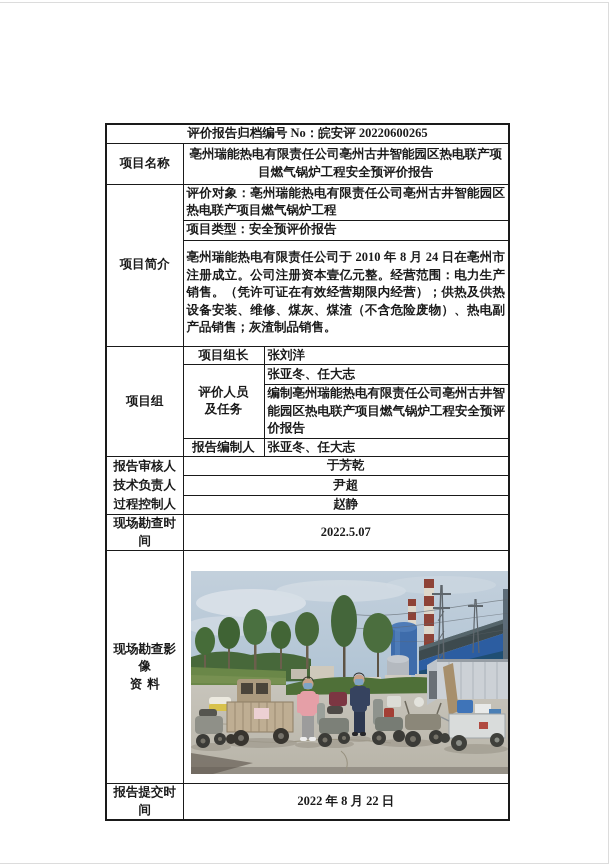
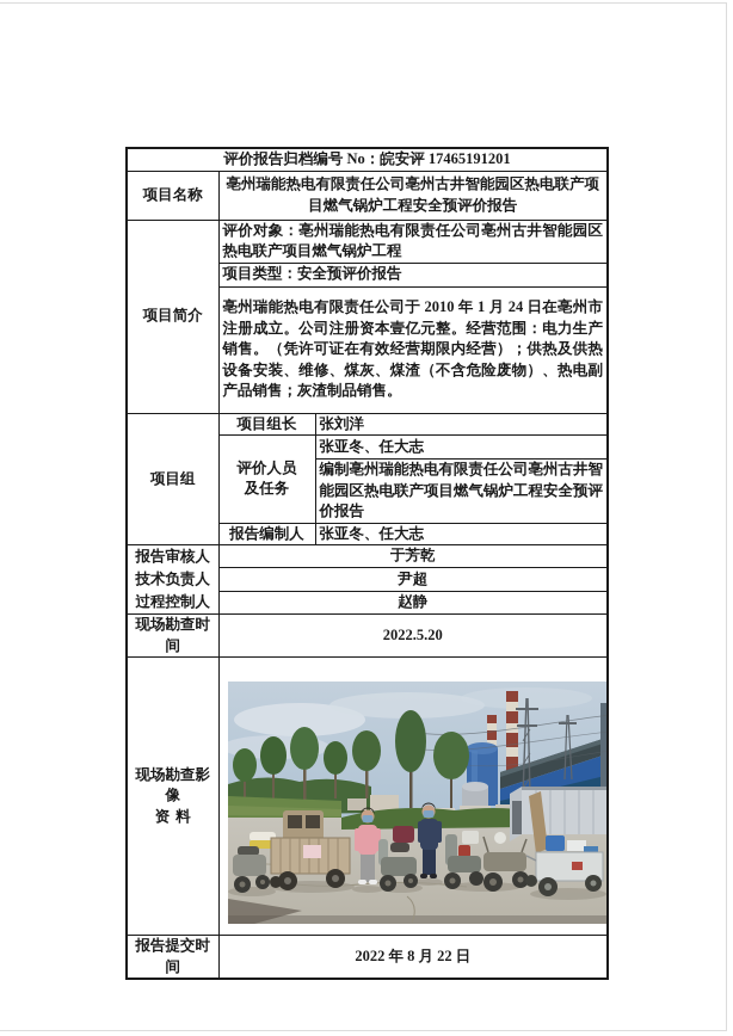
- 评价报告归档编号 No：皖安评 20220600265
+ 评价报告归档编号 No：皖安评 17465191201
  项目名称	亳州瑞能热电有限责任公司亳州古井智能园区热电联产项目燃气锅炉工程安全预评价报告
  项目简介	评价对象：亳州瑞能热电有限责任公司亳州古井智能园区热电联产项目燃气锅炉工程
  项目类型：安全预评价报告
- 亳州瑞能热电有限责任公司于 2010 年 8 月 24 日在亳州市注册成立。公司注册资本壹亿元整。经营范围：电力生产销售。（凭许可证在有效经营期限内经营）；供热及供热设备安装、维修、煤灰、煤渣（不含危险废物）、热电副产品销售；灰渣制品销售。
+ 亳州瑞能热电有限责任公司于 2010 年 1 月 24 日在亳州市注册成立。公司注册资本壹亿元整。经营范围：电力生产销售。（凭许可证在有效经营期限内经营）；供热及供热设备安装、维修、煤灰、煤渣（不含危险废物）、热电副产品销售；灰渣制品销售。
  项目组	项目组长	张刘洋
  评价人员 及任务	张亚冬、任大志
  编制亳州瑞能热电有限责任公司亳州古井智能园区热电联产项目燃气锅炉工程安全预评价报告
  报告编制人	张亚冬、任大志
  报告审核人 技术负责人 过程控制人	于芳乾
  尹超
  赵静
- 现场勘查时间	2022.5.07
+ 现场勘查时间	2022.5.20
  现场勘查影像 资料
  报告提交时间	2022 年 8 月 22 日
